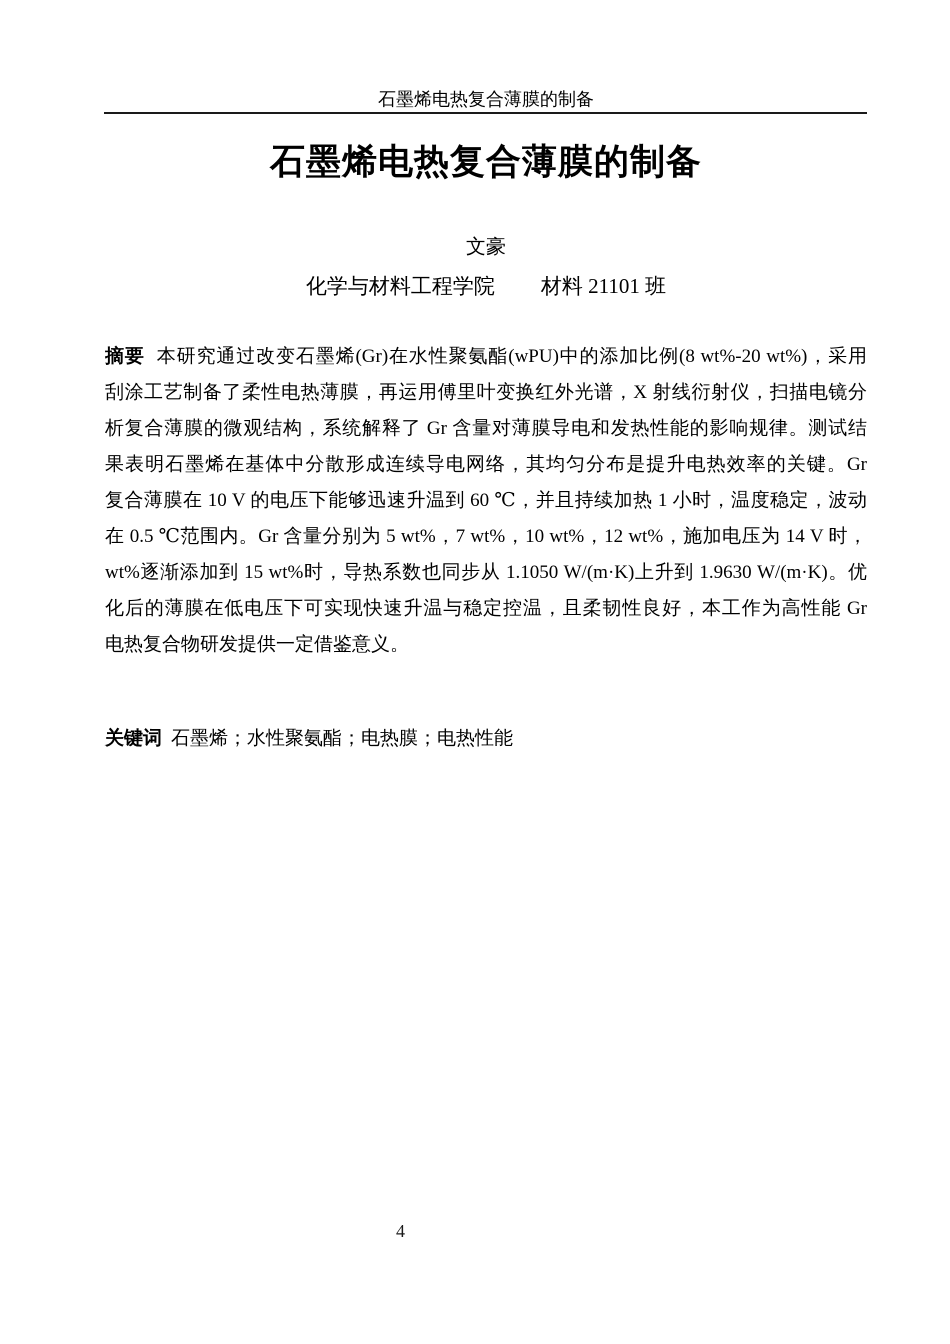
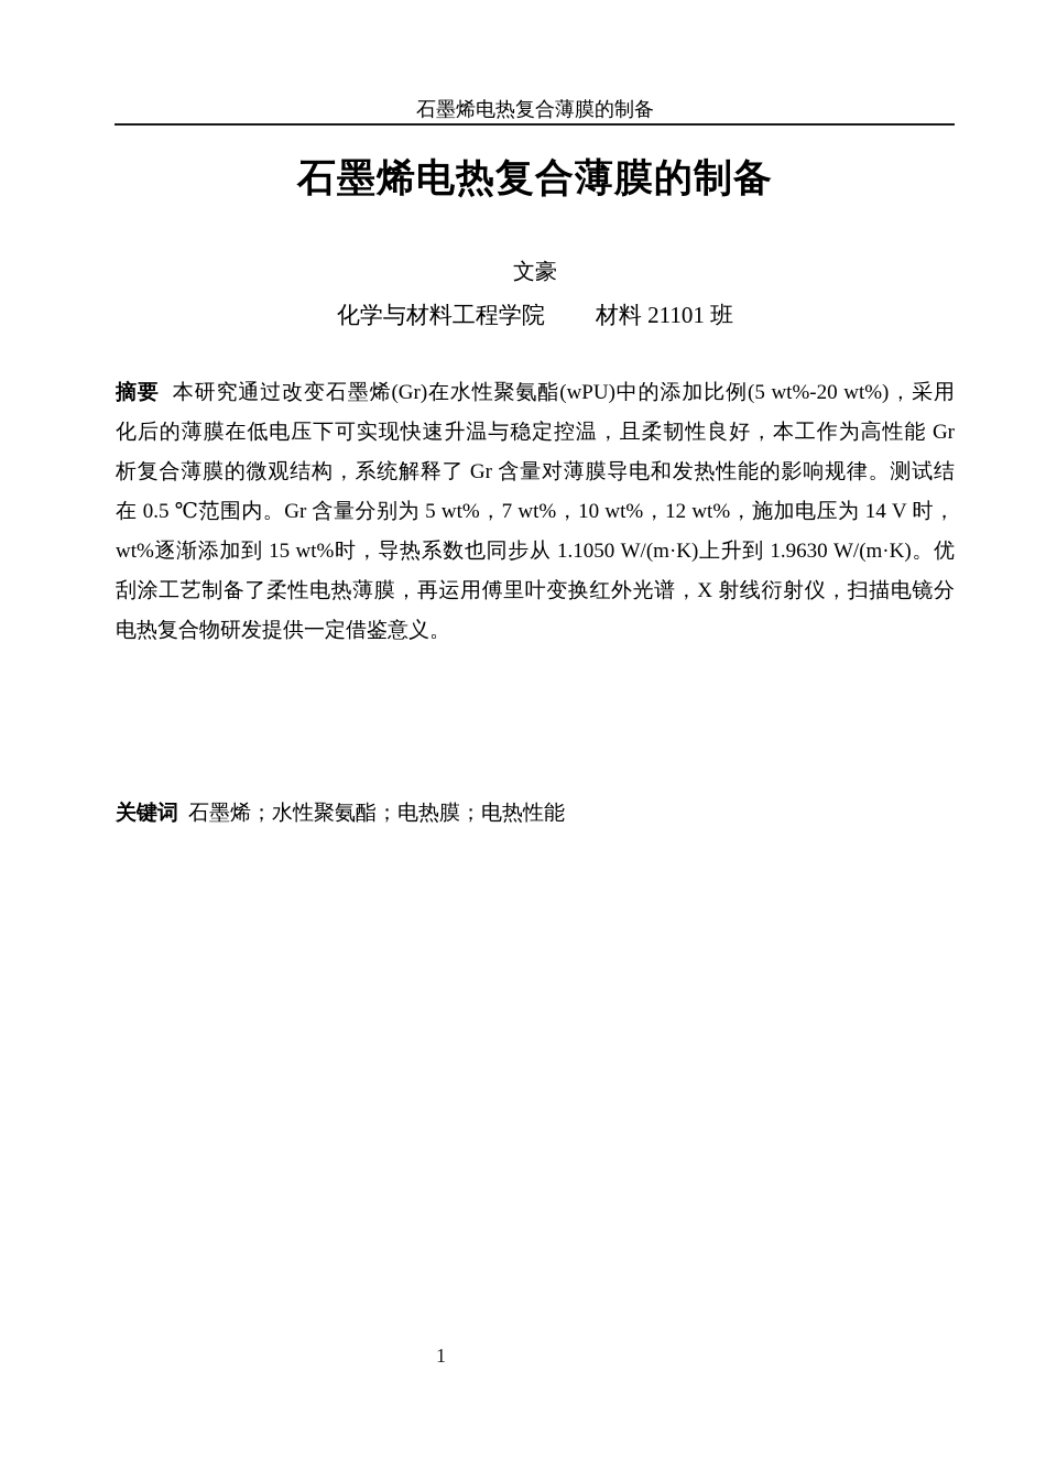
  石墨烯电热复合薄膜的制备
  石墨烯电热复合薄膜的制备
  文豪
  化学与材料工程学院 材料 21101 班
- 摘要 本研究通过改变石墨烯(Gr)在水性聚氨酯(wPU)中的添加比例(8 wt%-20 wt%)，采用
+ 摘要 本研究通过改变石墨烯(Gr)在水性聚氨酯(wPU)中的添加比例(5 wt%-20 wt%)，采用
- 刮涂工艺制备了柔性电热薄膜，再运用傅里叶变换红外光谱，X 射线衍射仪，扫描电镜分
+ 化后的薄膜在低电压下可实现快速升温与稳定控温，且柔韧性良好，本工作为高性能 Gr
  析复合薄膜的微观结构，系统解释了 Gr 含量对薄膜导电和发热性能的影响规律。测试结
- 果表明石墨烯在基体中分散形成连续导电网络，其均匀分布是提升电热效率的关键。Gr
- 复合薄膜在 10 V 的电压下能够迅速升温到 60 ℃，并且持续加热 1 小时，温度稳定，波动
  在 0.5 ℃范围内。Gr 含量分别为 5 wt%，7 wt%，10 wt%，12 wt%，施加电压为 14 V 时，
  wt%逐渐添加到 15 wt%时，导热系数也同步从 1.1050 W/(m·K)上升到 1.9630 W/(m·K)。优
- 化后的薄膜在低电压下可实现快速升温与稳定控温，且柔韧性良好，本工作为高性能 Gr
+ 刮涂工艺制备了柔性电热薄膜，再运用傅里叶变换红外光谱，X 射线衍射仪，扫描电镜分
  电热复合物研发提供一定借鉴意义。
  关键词 石墨烯；水性聚氨酯；电热膜；电热性能
- 4
+ 1
